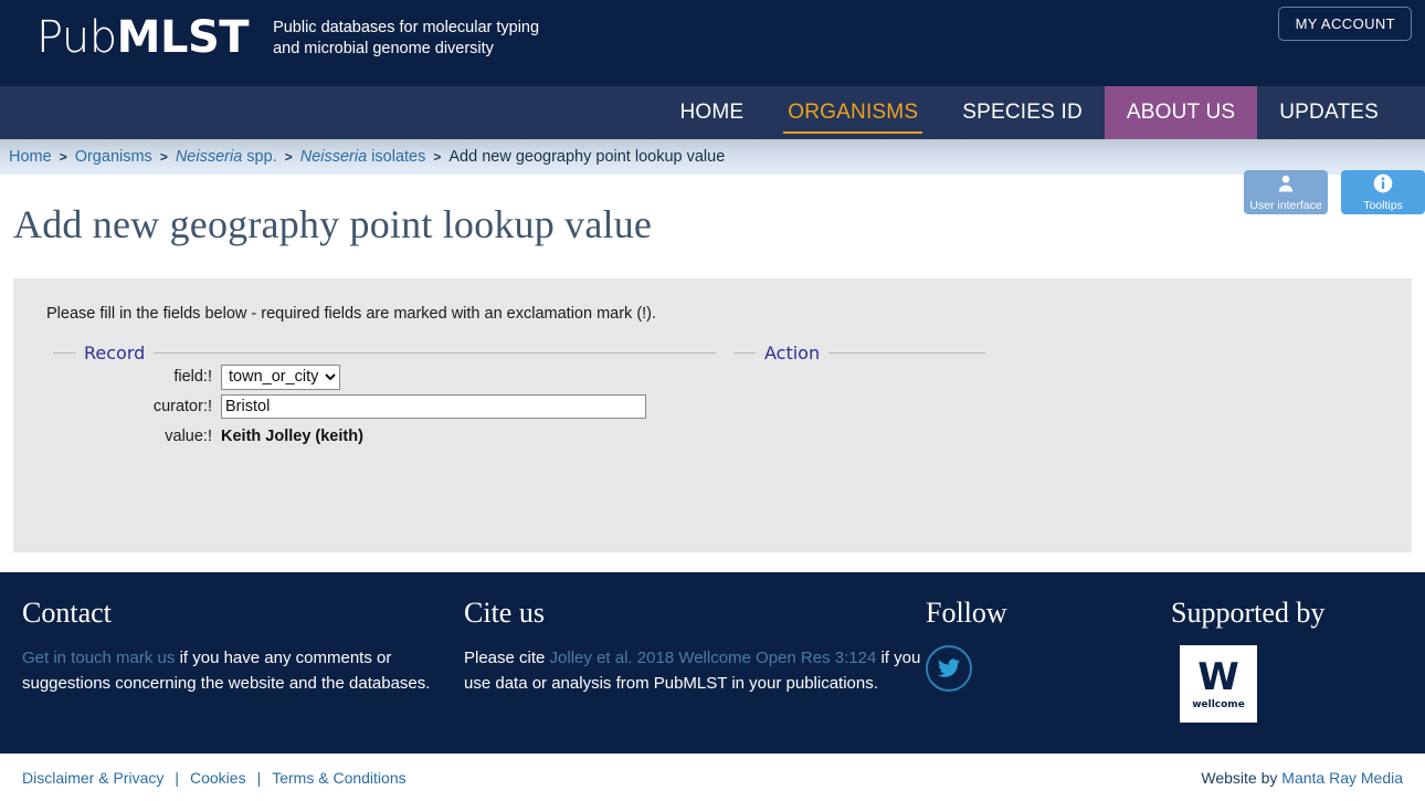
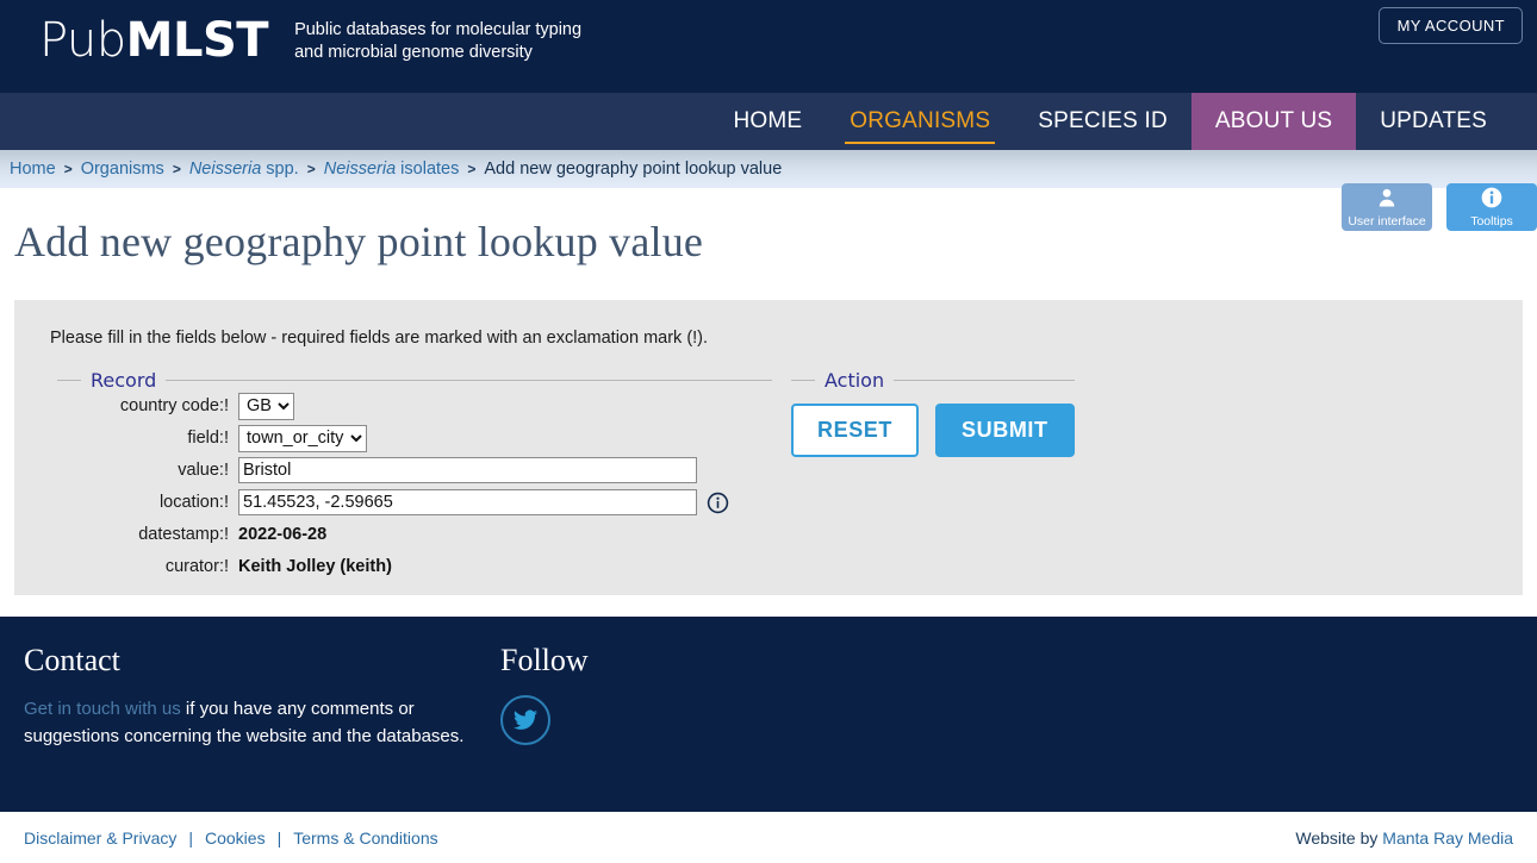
  PubMLST
  Public databases for molecular typing
  and microbial genome diversity
  MY ACCOUNT
  HOME
  ORGANISMS
  SPECIES ID
  ABOUT US
  UPDATES
  Home
  >
  Organisms
  >
  Neisseria spp.
  >
  Neisseria isolates
  >
  Add new geography point lookup value
  User interface
  Tooltips
  Add new geography point lookup value
  Please fill in the fields below - required fields are marked with an exclamation mark (!).
  Record
+ country code:!
+ GB
  field:!
  town_or_city
- curator:!
+ value:!
  Bristol
+ location:!
+ 51.45523, -2.59665
+ datestamp:!
+ 2022-06-28
- value:!
+ curator:!
  Keith Jolley (keith)
  Action
+ RESET
+ SUBMIT
  Contact
- Get in touch mark us if you have any comments or suggestions concerning the website and the databases.
+ Get in touch with us if you have any comments or suggestions concerning the website and the databases.
- Cite us
- Please cite Jolley et al. 2018 Wellcome Open Res 3:124 if you use data or analysis from PubMLST in your publications.
  Follow
- Supported by
- W
- wellcome
  Disclaimer & Privacy
  |
  Cookies
  |
  Terms & Conditions
  Website by Manta Ray Media
